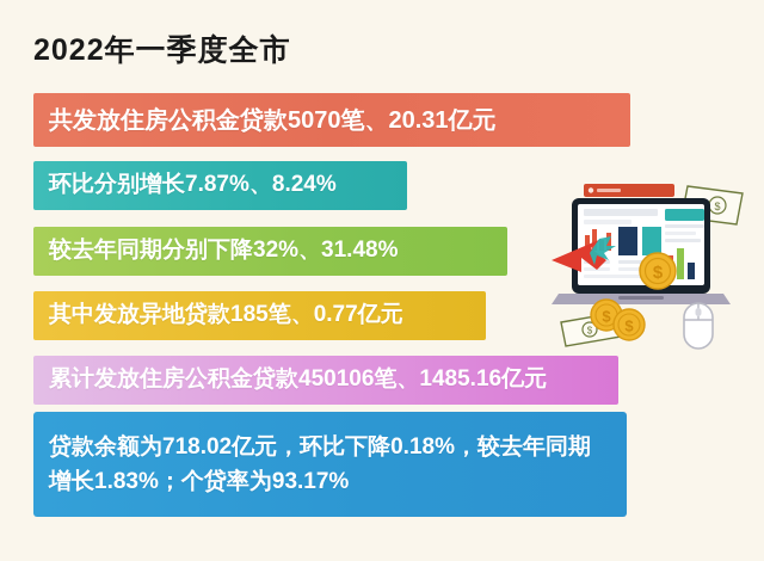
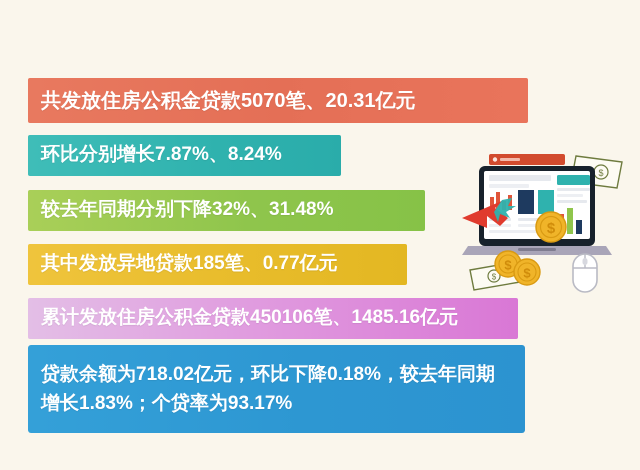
- 2022年一季度全市
  共发放住房公积金贷款5070笔、20.31亿元
  环比分别增长7.87%、8.24%
  较去年同期分别下降32%、31.48%
  其中发放异地贷款185笔、0.77亿元
  累计发放住房公积金贷款450106笔、1485.16亿元
  贷款余额为718.02亿元，环比下降0.18%，较去年同期增长1.83%；个贷率为93.17%
  $
  $
  $
  $
  $
